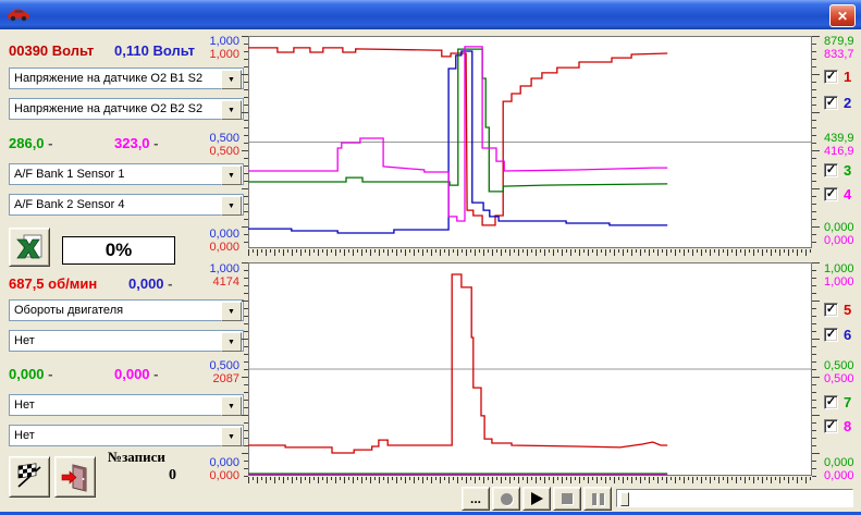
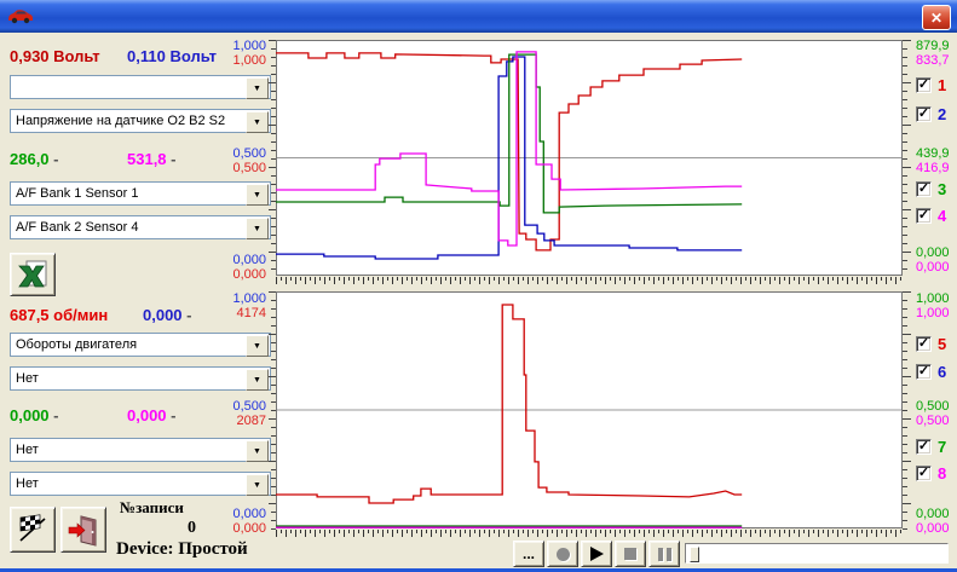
  ✕
- 00390 Вольт
+ 0,930 Вольт
  0,110 Вольт
- Напряжение на датчике O2 B1 S2
  Напряжение на датчике O2 B2 S2
  286,0 -
- 323,0 -
+ 531,8 -
  A/F Bank 1 Sensor 1
  A/F Bank 2 Sensor 4
- 0%
  687,5 об/мин
  0,000 -
  Обороты двигателя
  Нет
  0,000 -
  0,000 -
  Нет
  Нет
  №записи
  0
+ Device: Простой
  1,000
  1,000
  0,500
  0,500
  0,000
  0,000
  1,000
  4174
  0,500
  2087
  0,000
  0,000
  879,9
  833,7
  439,9
  416,9
  0,000
  0,000
  1,000
  1,000
  0,500
  0,500
  0,000
  0,000
  ✓
  1
  ✓
  2
  ✓
  3
  ✓
  4
  ✓
  5
  ✓
  6
  ✓
  7
  ✓
  8
  ...
